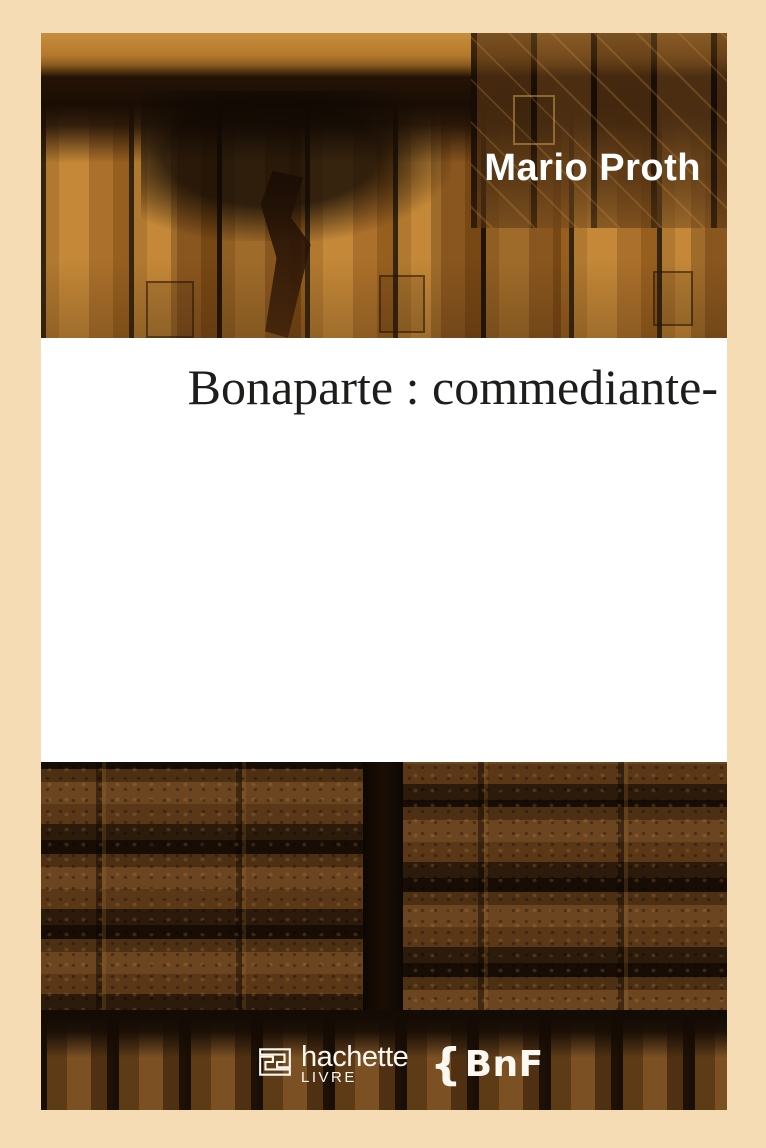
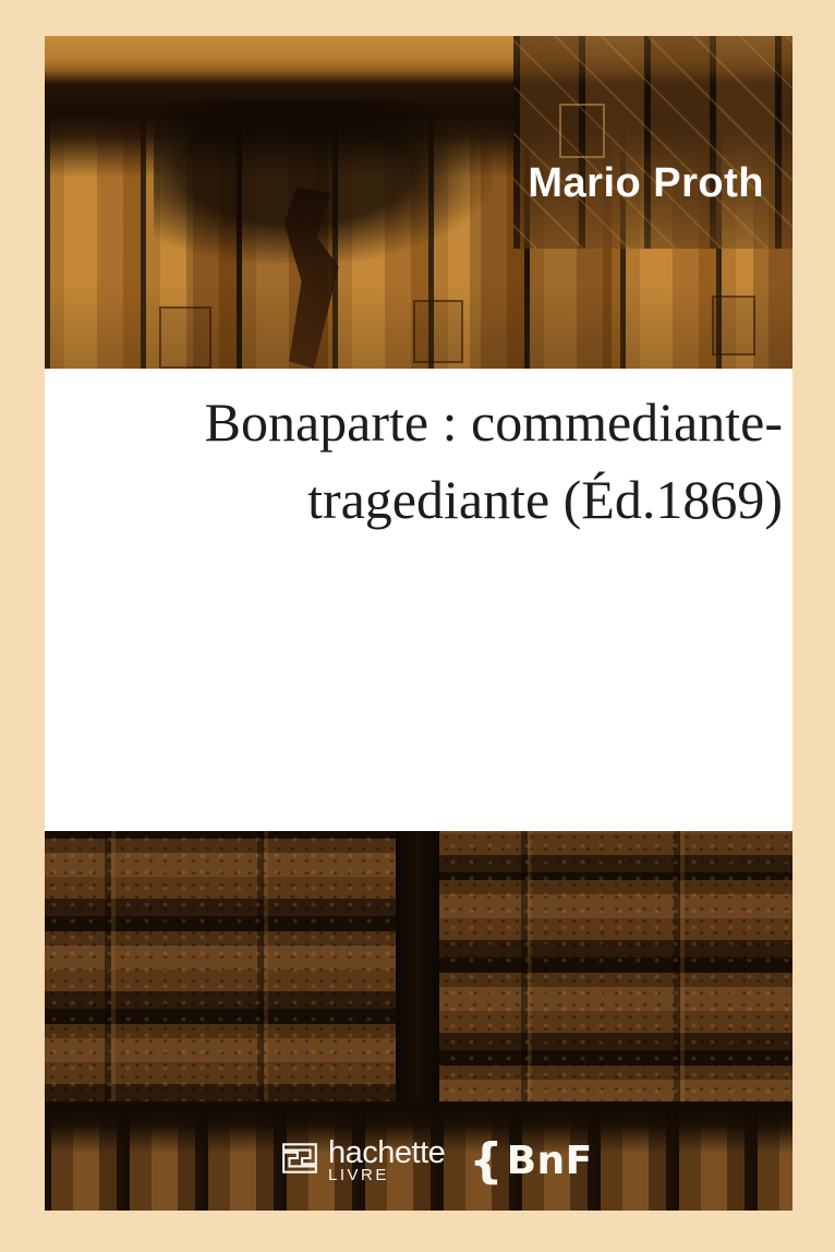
  Mario Proth
  Bonaparte : commediante-
+ tragediante (Éd.1869)
  hachette
  LIVRE
  {
  BnF
